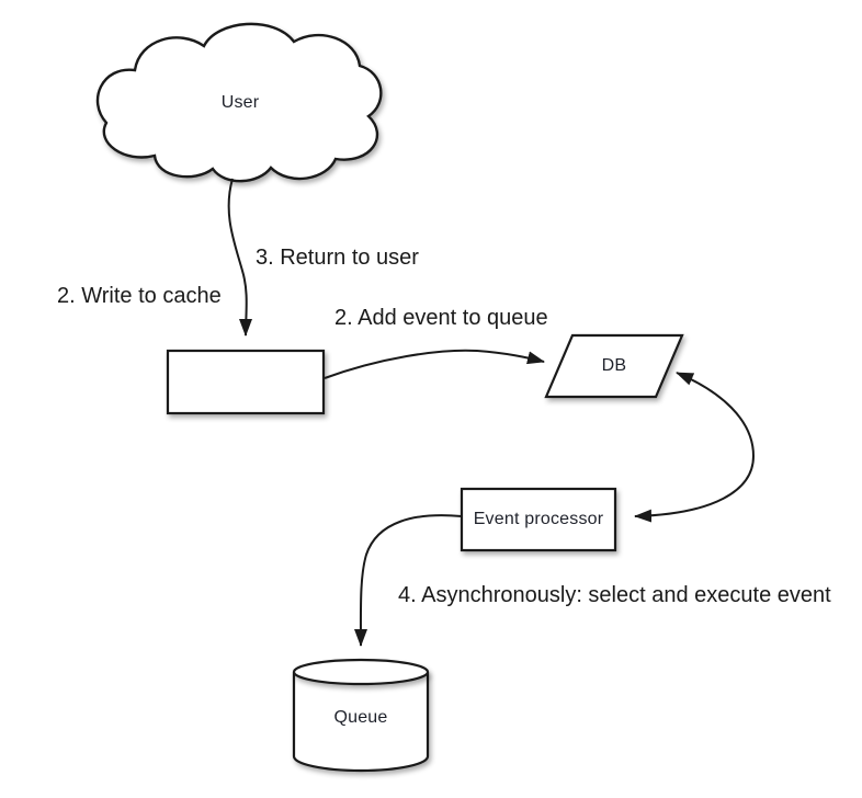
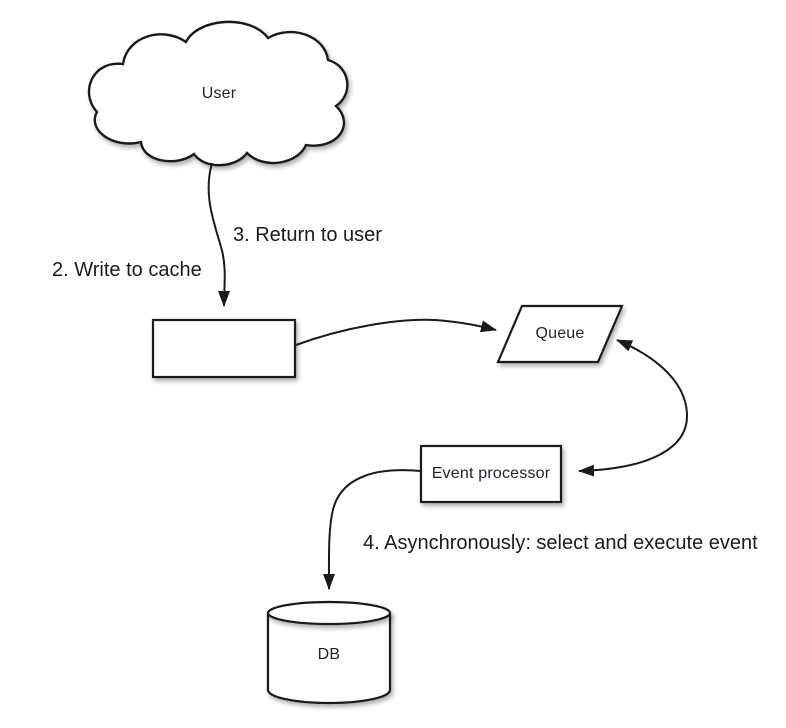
  User
- DB
+ Queue
  Event processor
- Queue
+ DB
  2. Write to cache
- 2. Add event to queue
  3. Return to user
  4. Asynchronously: select and execute event
